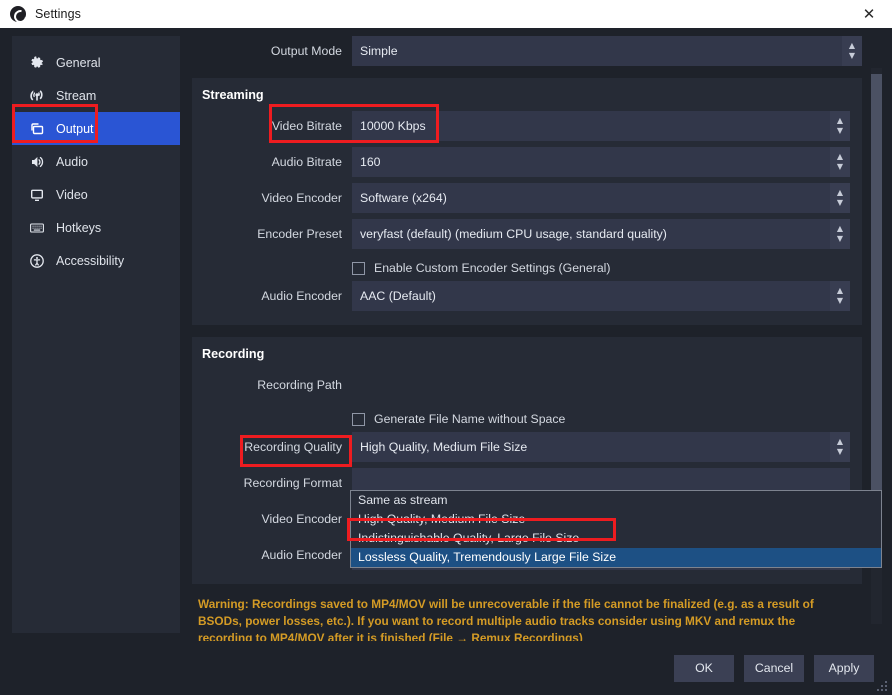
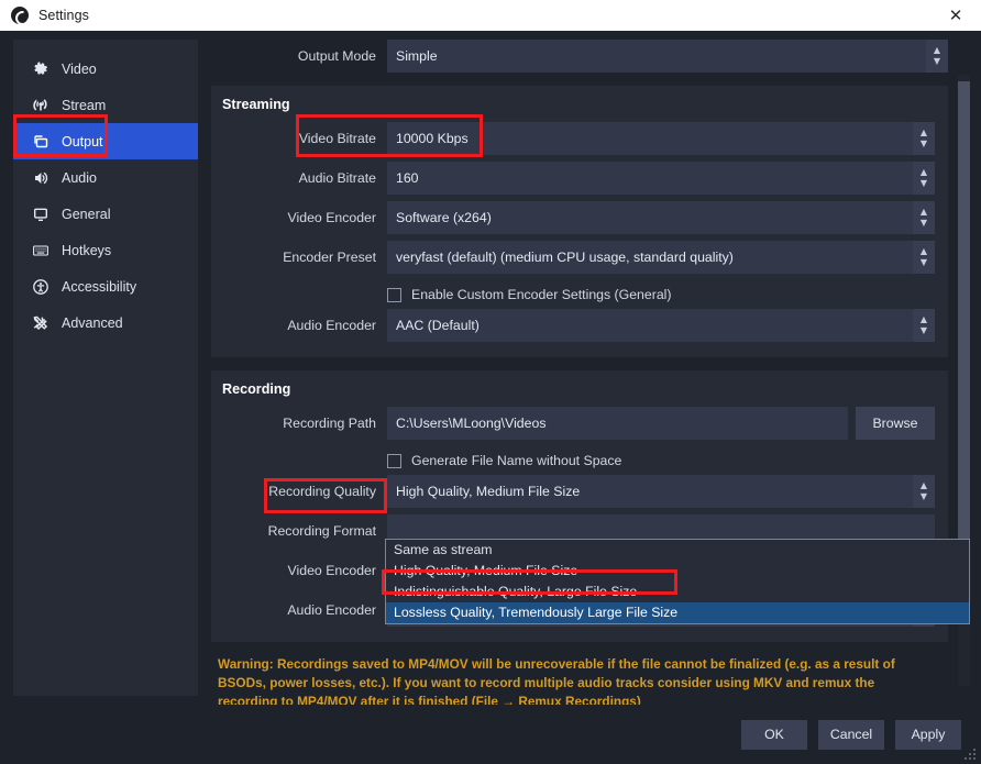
  Settings
  ✕
- General
+ Video
  Stream
  Output
  Audio
- Video
+ General
  Hotkeys
  Accessibility
+ Advanced
  Output Mode
  Simple
  ▲
  ▼
  Streaming
  Video Bitrate
  10000 Kbps
  ▲
  ▼
  Audio Bitrate
  160
  ▲
  ▼
  Video Encoder
  Software (x264)
  ▲
  ▼
  Encoder Preset
  veryfast (default) (medium CPU usage, standard quality)
  ▲
  ▼
  Enable Custom Encoder Settings (General)
  Audio Encoder
  AAC (Default)
  ▲
  ▼
  Recording
  Recording Path
+ C:\Users\MLoong\Videos
+ Browse
  Generate File Name without Space
  Recording Quality
  High Quality, Medium File Size
  ▲
  ▼
  Recording Format
  Video Encoder
  Audio Encoder
  Warning: Recordings saved to MP4/MOV will be unrecoverable if the file cannot be finalized (e.g. as a result of BSODs, power losses, etc.). If you want to record multiple audio tracks consider using MKV and remux the recording to MP4/MOV after it is finished (File → Remux Recordings)
  Same as stream
  High Quality, Medium File Size
  Indistinguishable Quality, Large File Size
  Lossless Quality, Tremendously Large File Size
  OK
  Cancel
  Apply
